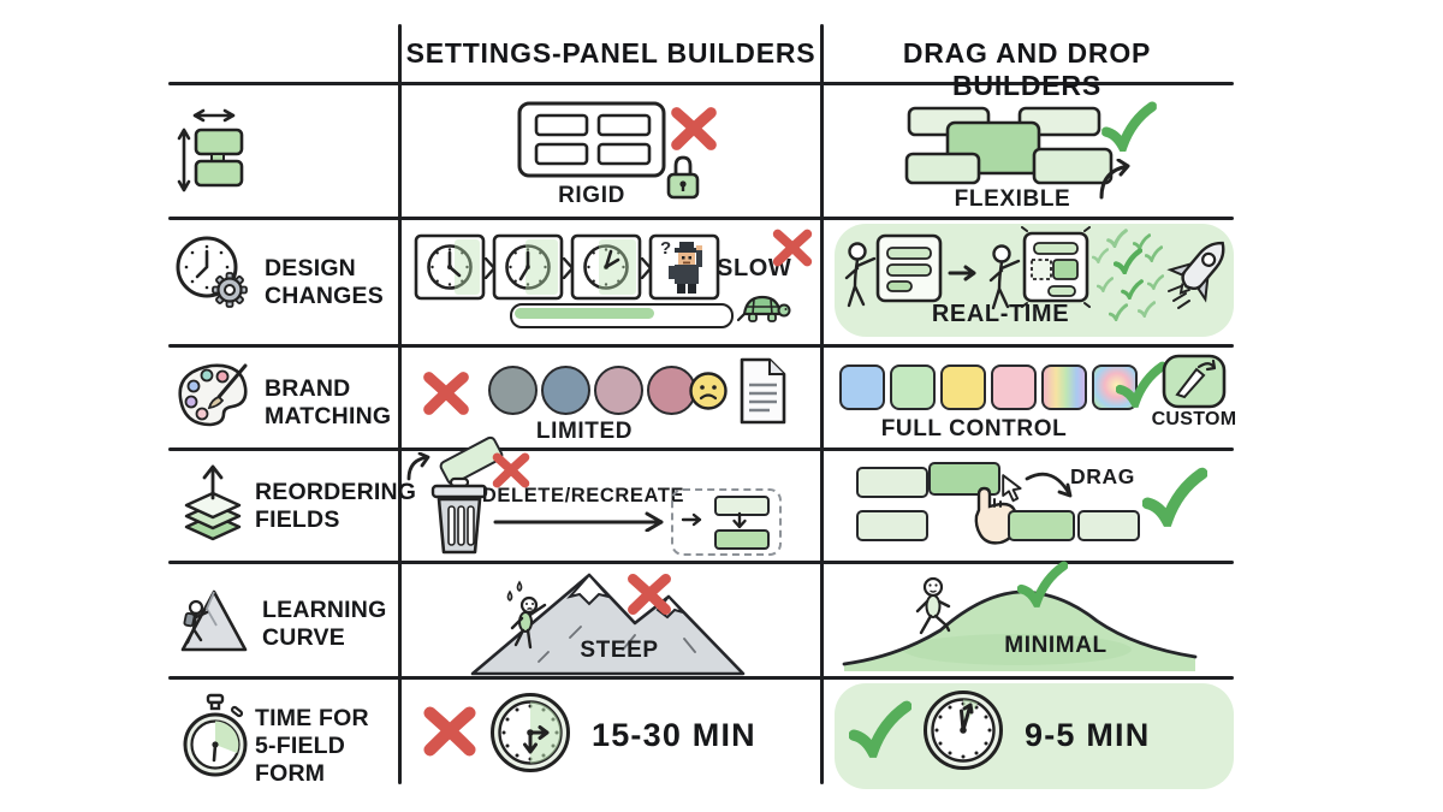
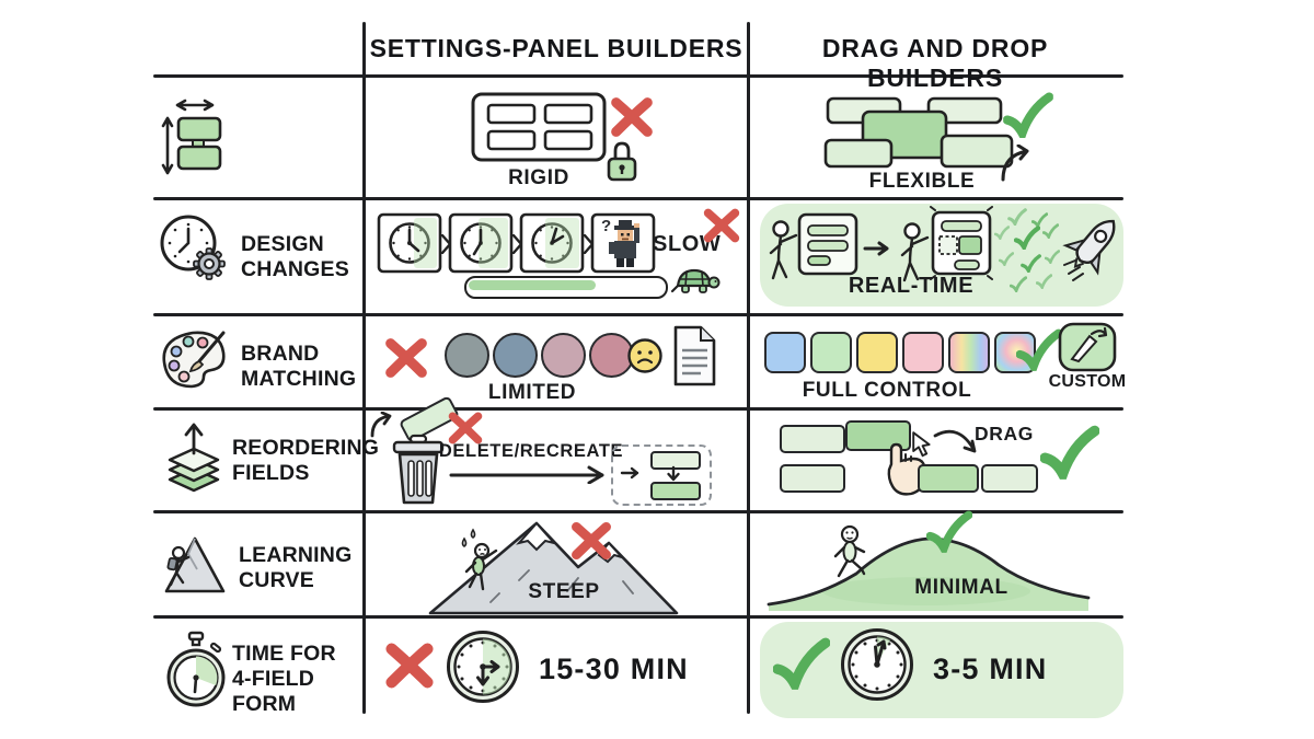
  SETTINGS-PANEL BUILDERS
  DRAG AND DROP BUILDERS
  RIGID
  FLEXIBLE
  DESIGN CHANGES
  ?
  SLOW
  REAL-TIME
  BRAND MATCHING
  LIMITED
  FULL CONTROL
  CUSTOM
  REORDERING FIELDS
  DELETE/RECREATE
  DRAG
  LEARNING CURVE
  STEEP
  MINIMAL
- TIME FOR 5-FIELD FORM
+ TIME FOR 4-FIELD FORM
  15-30 MIN
- 9-5 MIN
+ 3-5 MIN
